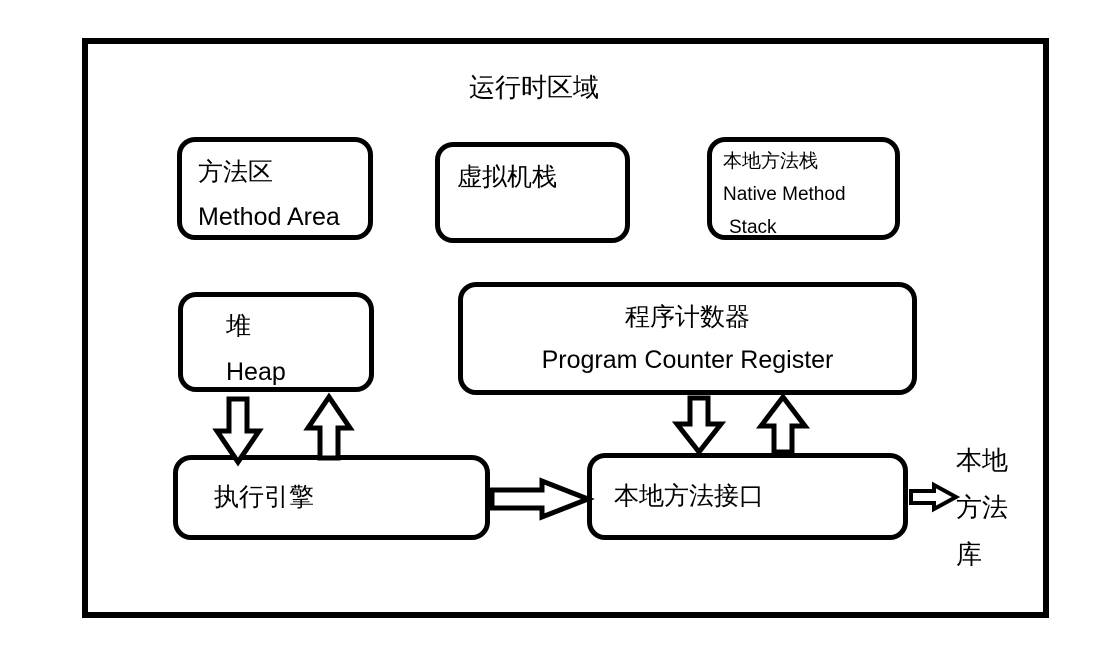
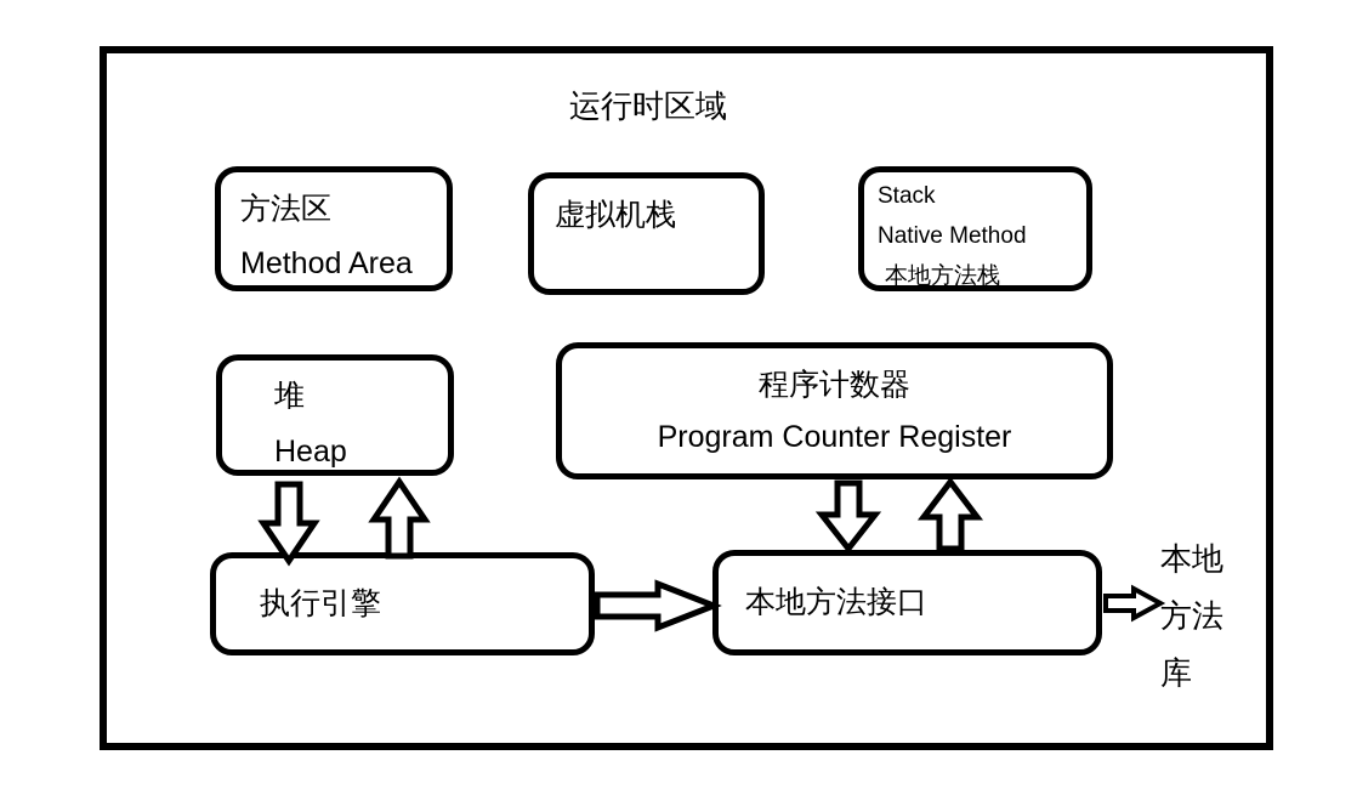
  运行时区域
  方法区
  Method Area
  虚拟机栈
- 本地方法栈
+ Stack
  Native Method
- Stack
+ 本地方法栈
  堆
  Heap
  程序计数器
  Program Counter Register
  执行引擎
  本地方法接口
  本地
  方法
  库
